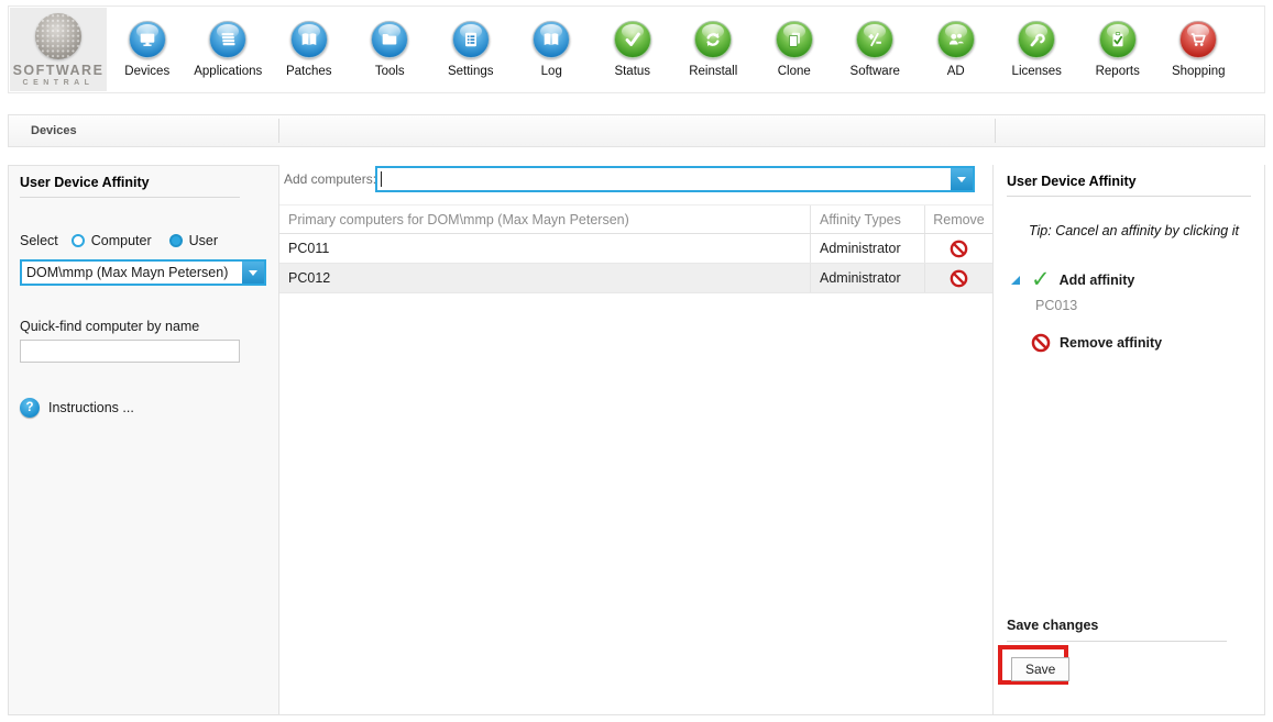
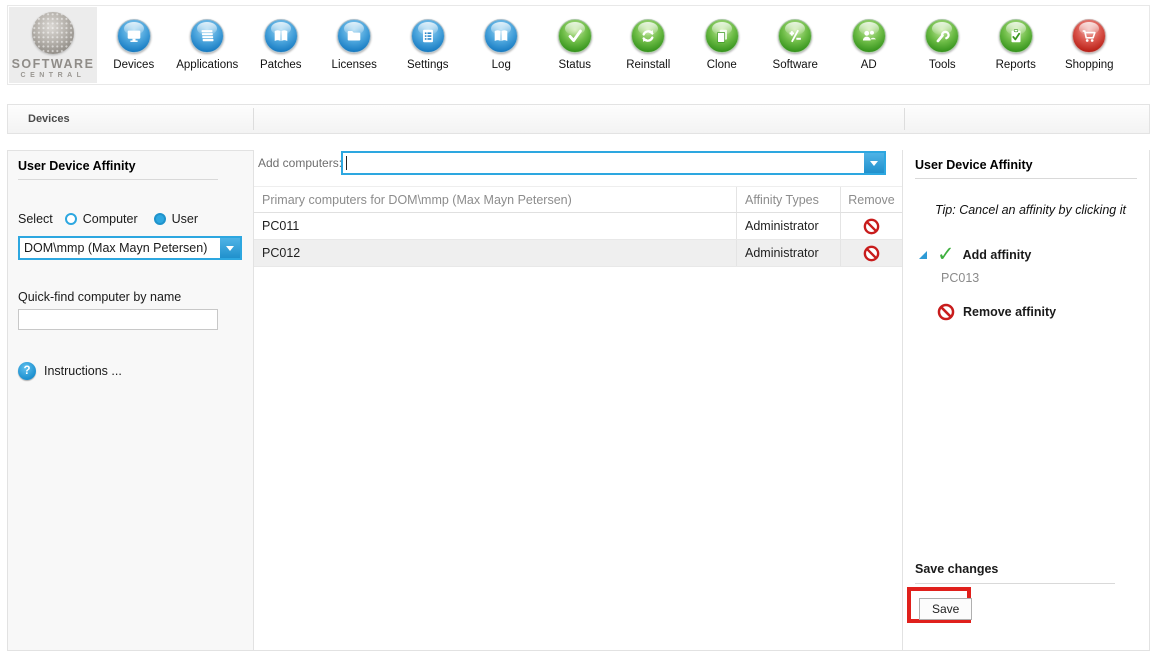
  SOFTWARE
  Devices
  Applications
  Patches
- Tools
+ Licenses
  Settings
  Log
  Status
  Reinstall
  Clone
  Software
  AD
- Licenses
+ Tools
  Reports
  Shopping
  Devices
  User Device Affinity
  Select
  Computer
  User
  DOM\mmp (Max Mayn Petersen)
  Quick-find computer by name
  ?
  Instructions ...
  Add computers
  Primary computers for DOM\mmp (Max Mayn Petersen)
  Affinity Types
  Remove
  PC011
  Administrator
  PC012
  Administrator
  User Device Affinity
  Tip: Cancel an affinity by clicking it
  ✓
  Add affinity
  PC013
  Remove affinity
  Save changes
  Save
